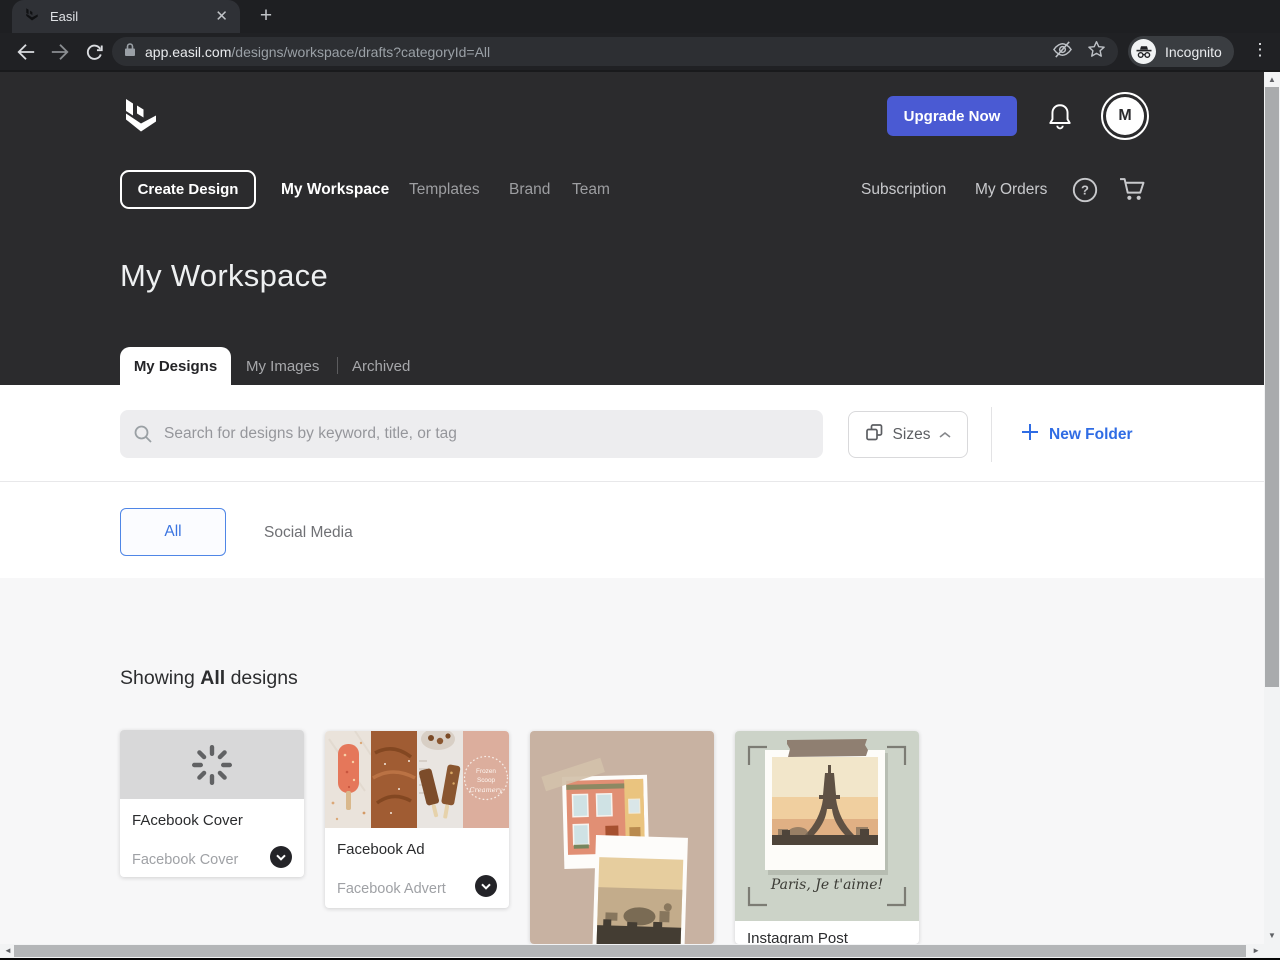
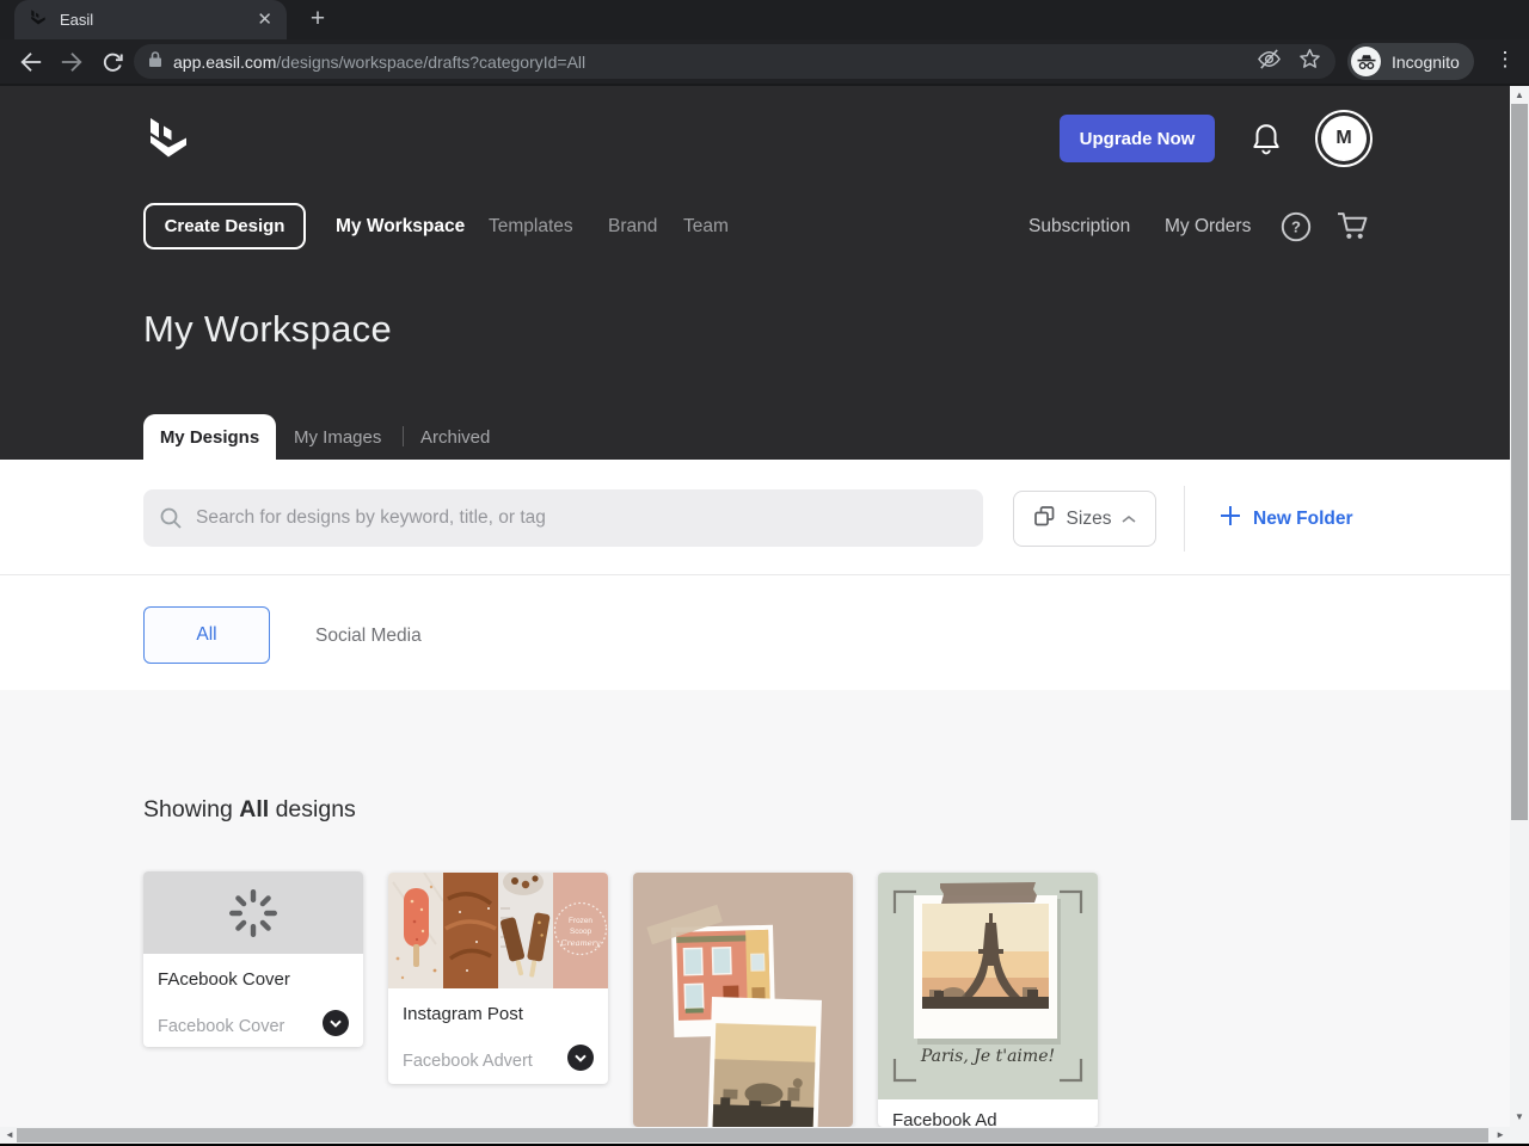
  Easil
  ✕
  +
  app.easil.com
  /designs/workspace/drafts?categoryId=All
  Incognito
  ⋮
  Upgrade Now
  M
  Create Design
  My Workspace
  Templates
  Brand
  Team
  Subscription
  My Orders
  ?
  My Workspace
  My Designs
  My Images
  Archived
  Search for designs by keyword, title, or tag
  Sizes
  New Folder
  All
  Social Media
  Showing All designs
  FAcebook Cover
  Facebook Cover
  Creamery
- Facebook Ad
+ Instagram Post
  Facebook Advert
  Paris, Je t'aime!
- Instagram Post
+ Facebook Ad
  ▲
  ▼
  ◄
  ►
